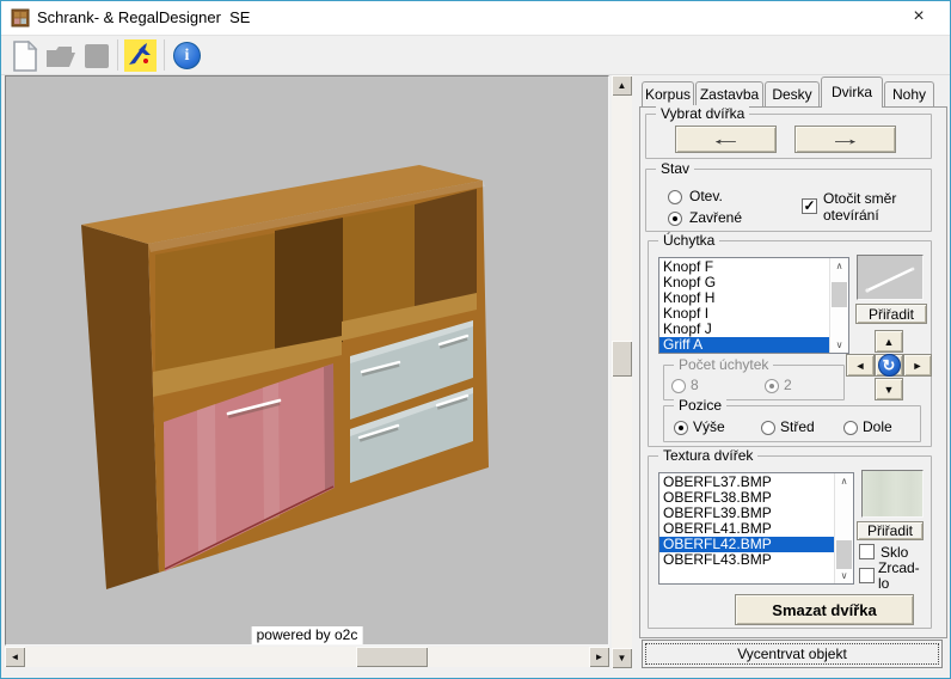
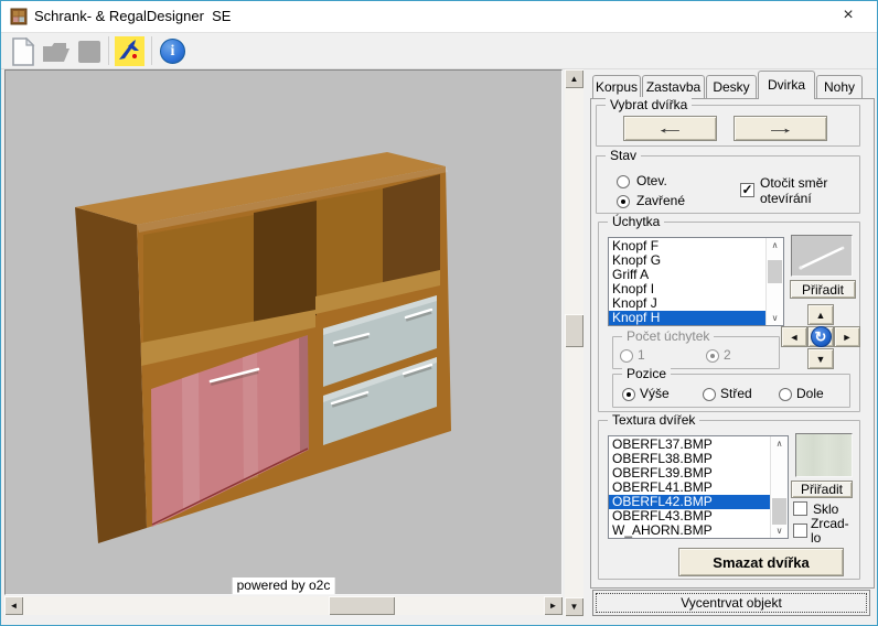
  Schrank- & RegalDesigner SE
  ×
  i
  powered by o2c
  ▲
  ▼
  ◄
  ►
  Korpus
  Zastavba
  Desky
  Dvirka
  Nohy
  Vybrat dvířka
  ←
  →
  Stav
  Otev.
  Zavřené
  ✓
  Otočit směr
  otevírání
  Úchytka
  Knopf F
  Knopf G
- Knopf H
+ Griff A
  Knopf I
  Knopf J
- Griff A
+ Knopf H
  ∧
  ∨
  Přiřadit
  ▲
  ◄
  ↻
  ►
  ▼
  Počet úchytek
- 8
+ 1
  2
  Pozice
  Výše
  Střed
  Dole
  Textura dvířek
  OBERFL37.BMP
  OBERFL38.BMP
  OBERFL39.BMP
  OBERFL41.BMP
  OBERFL42.BMP
  OBERFL43.BMP
+ W_AHORN.BMP
  ∧
  ∨
  Přiřadit
  Sklo
  Zrcad-
  lo
  Smazat dvířka
  Vycentrvat objekt
